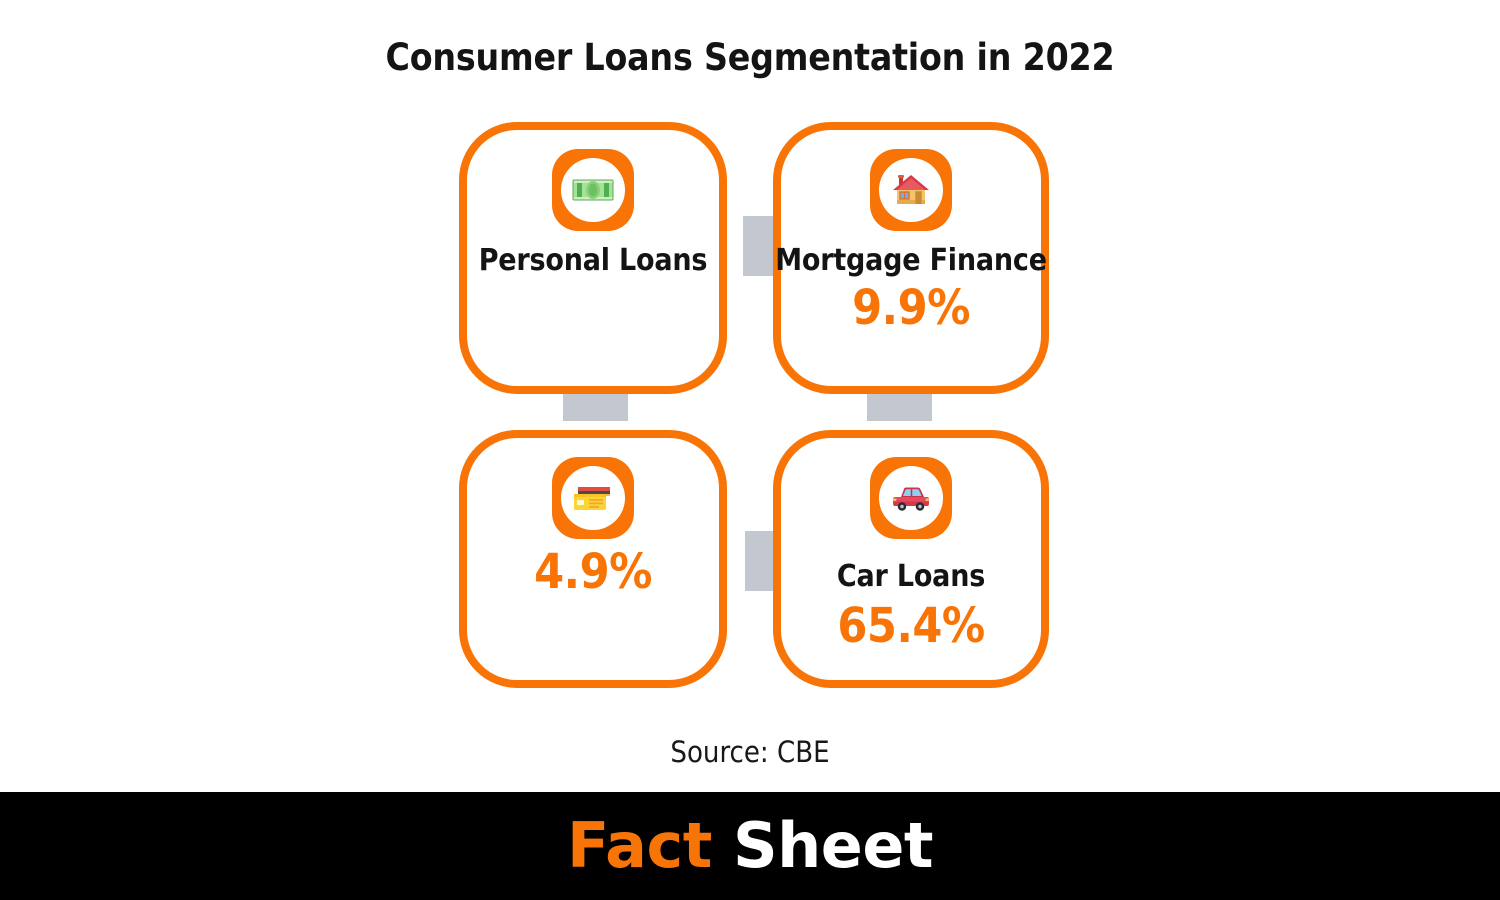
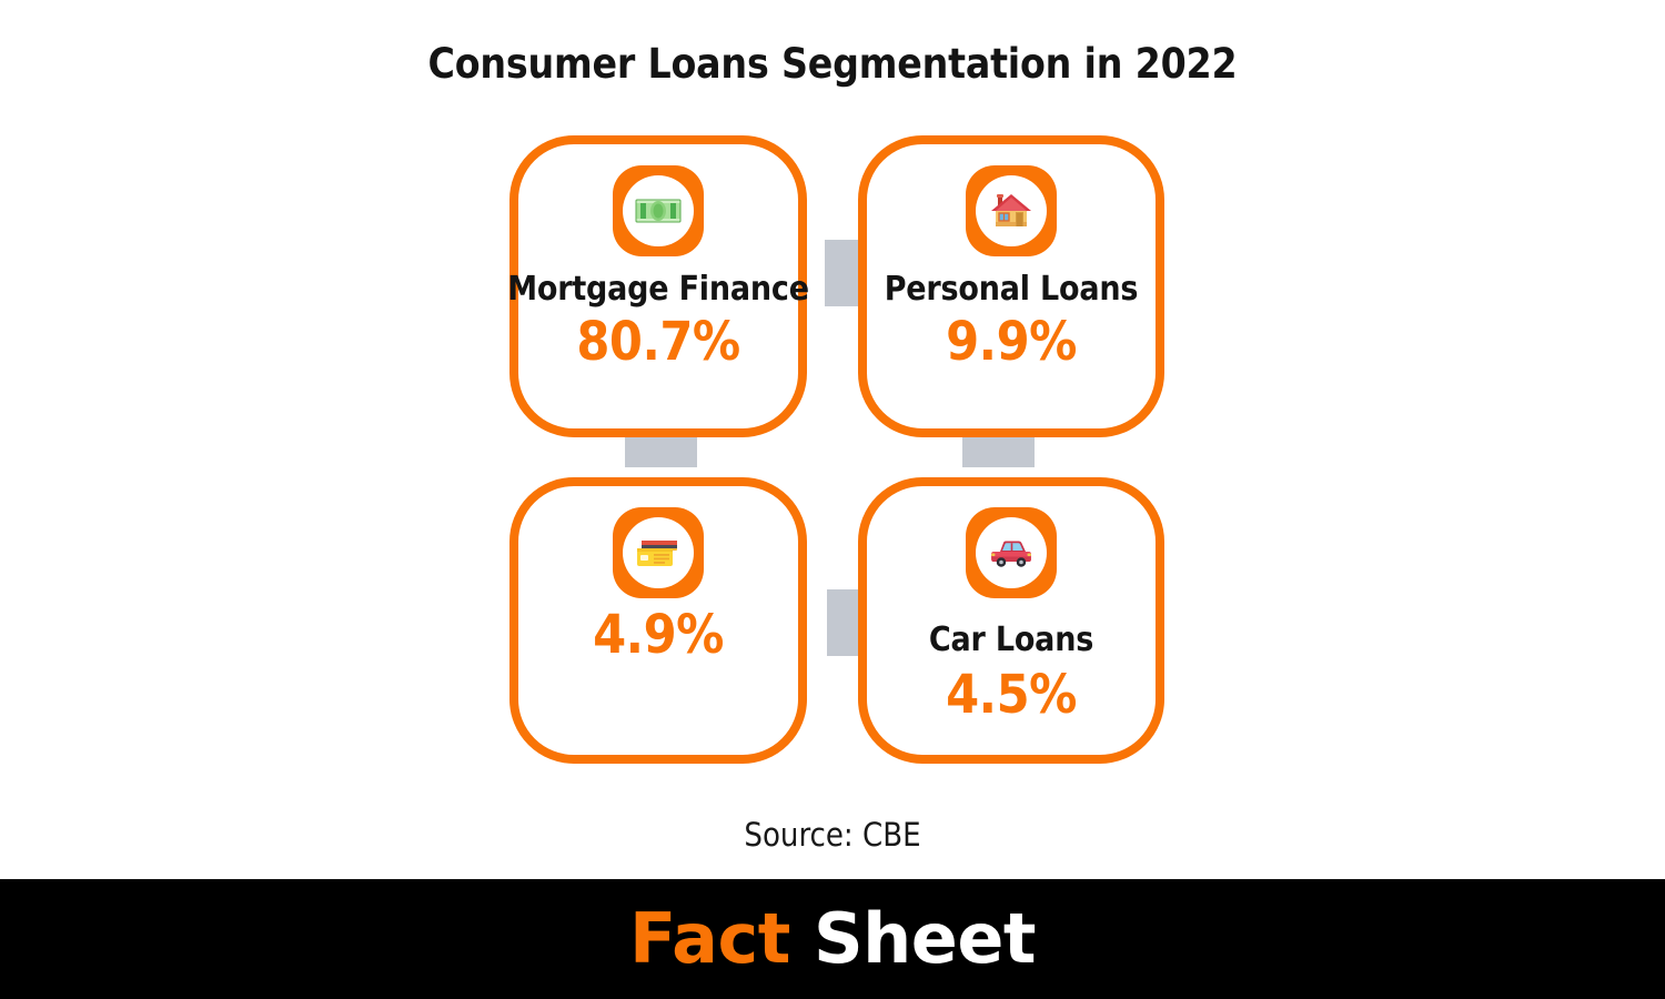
  Consumer Loans Segmentation in 2022
- Personal Loans
+ Mortgage Finance
+ 80.7%
- Mortgage Finance
+ Personal Loans
  9.9%
  4.9%
  Car Loans
- 65.4%
+ 4.5%
  Source: CBE
  Fact Sheet
